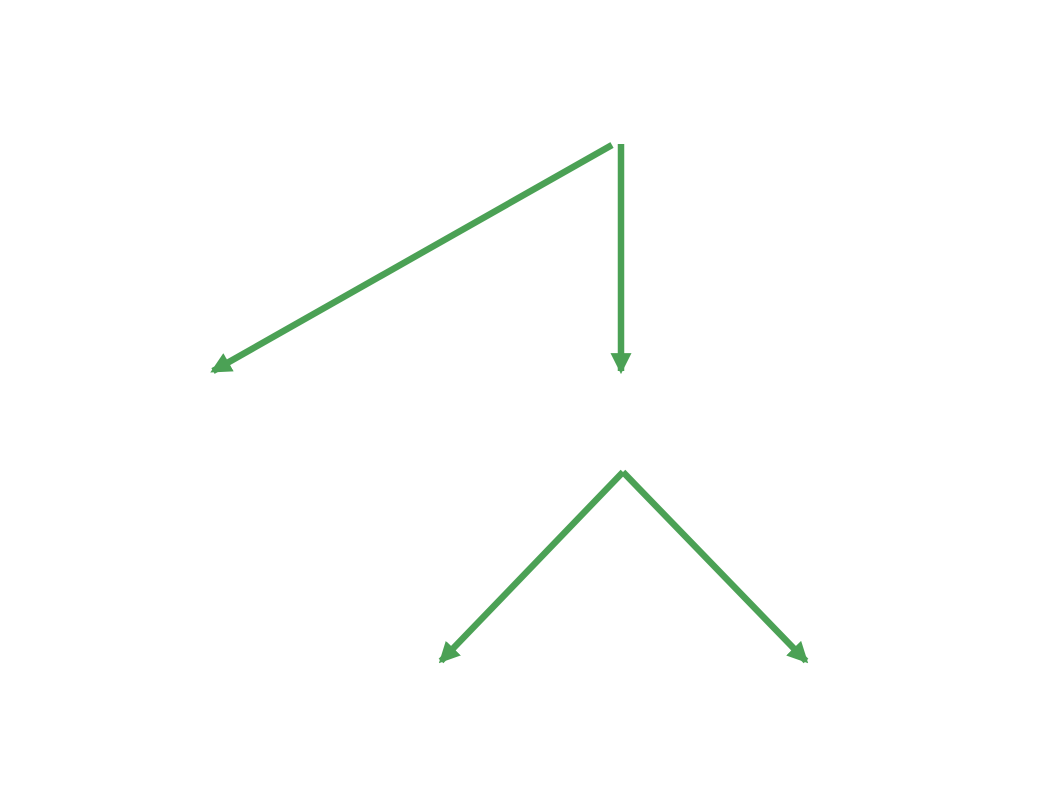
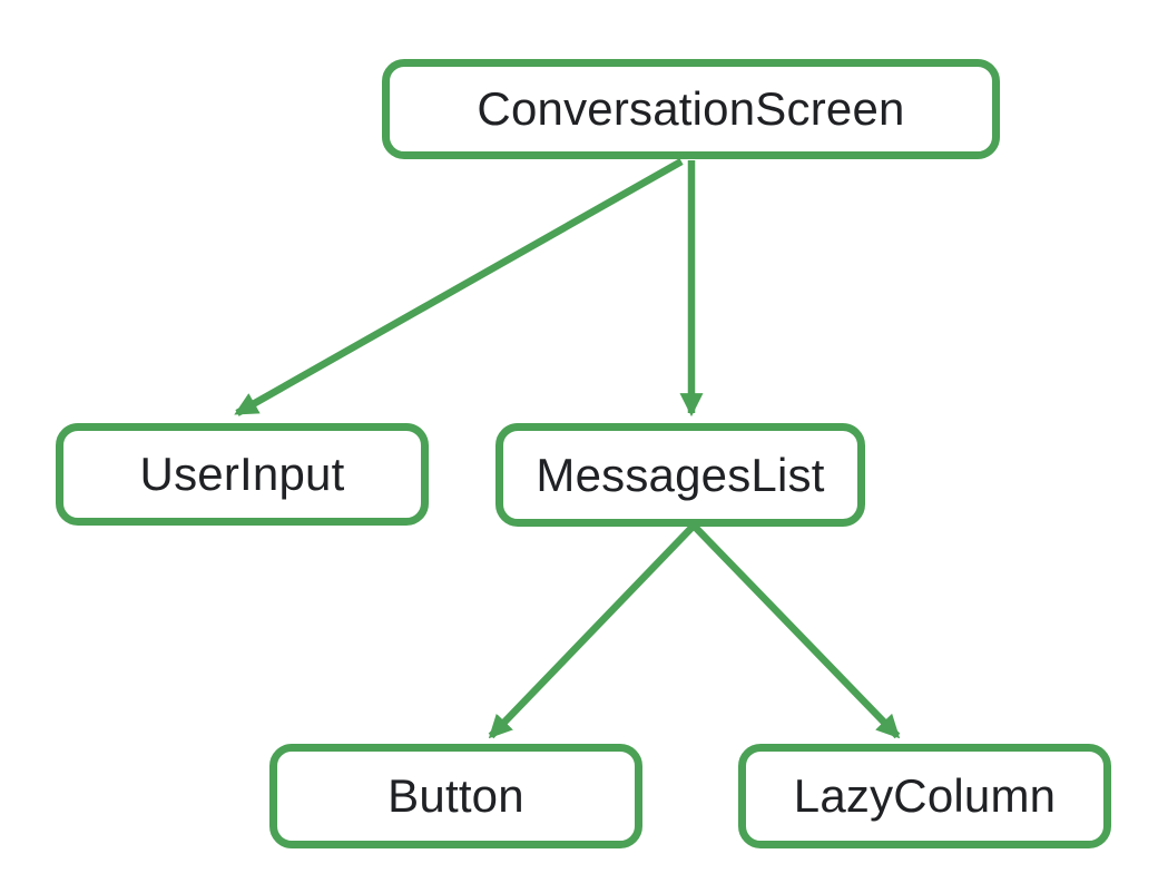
+ ConversationScreen
+ UserInput
+ MessagesList
+ Button
+ LazyColumn
